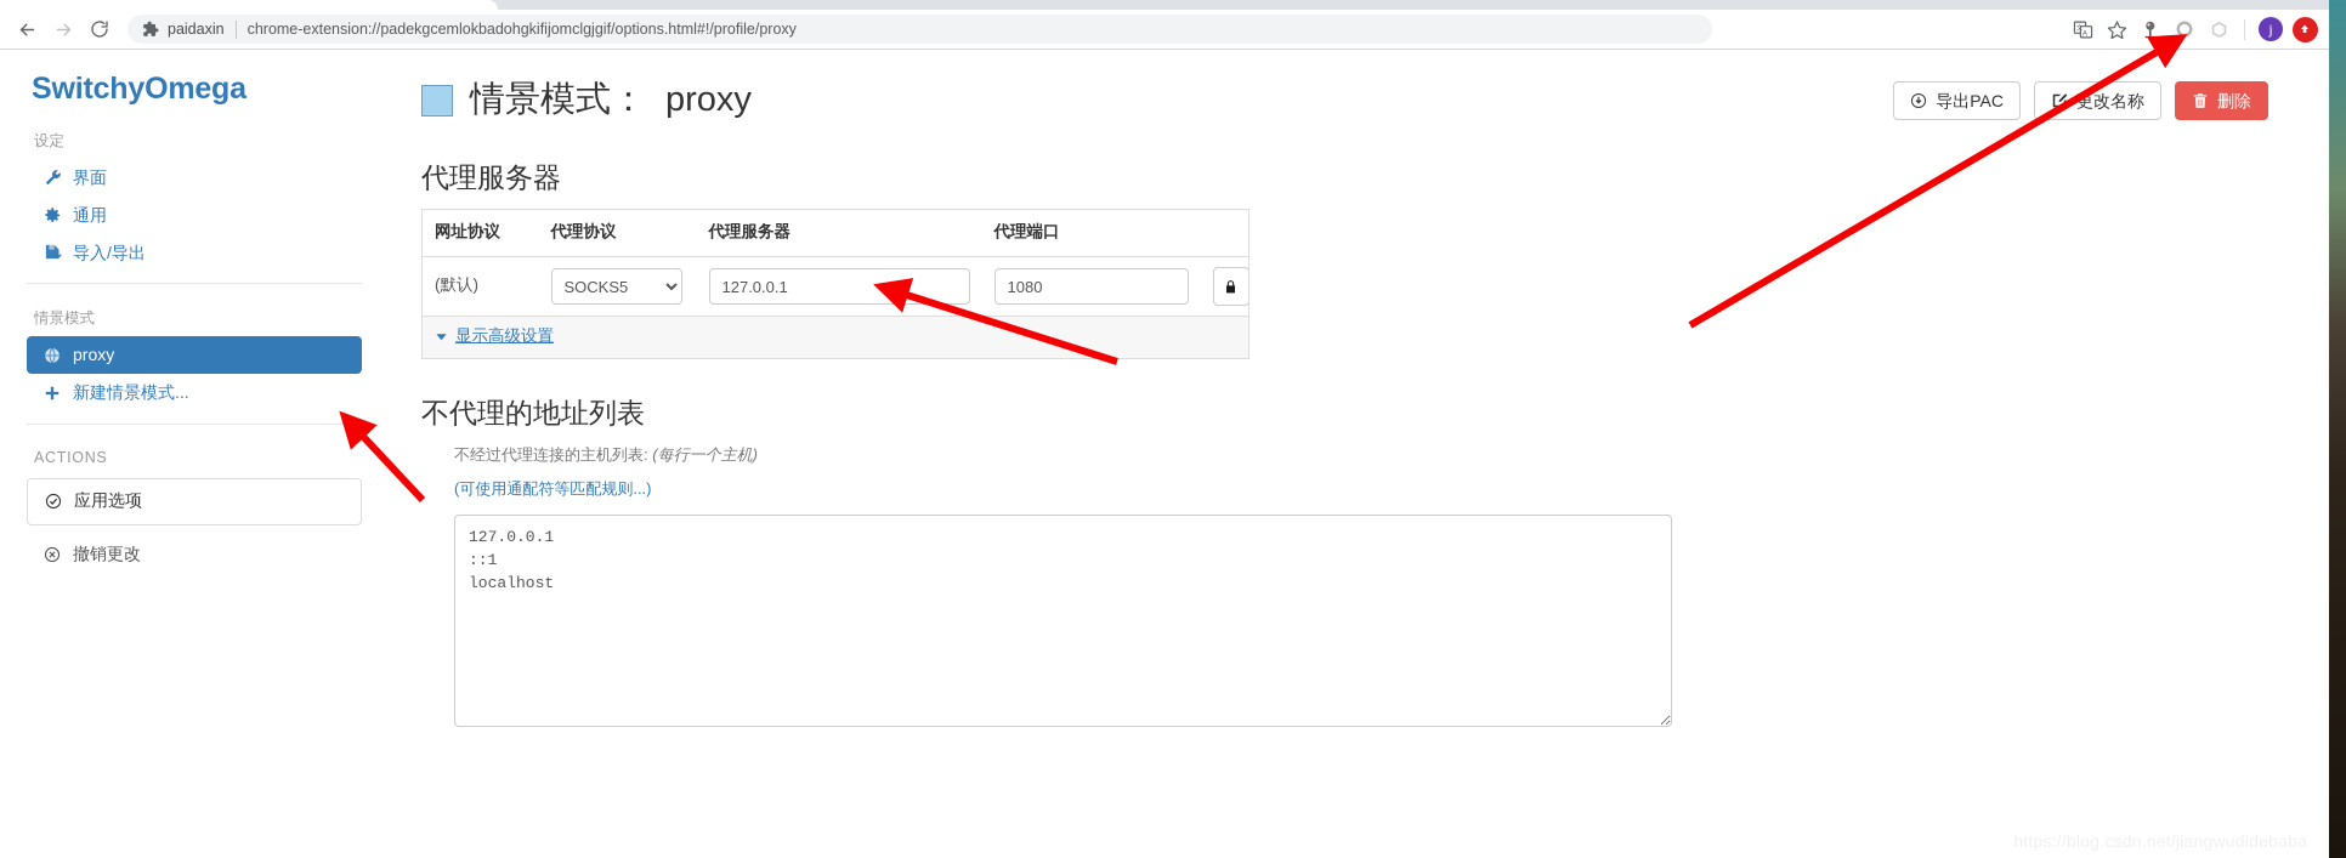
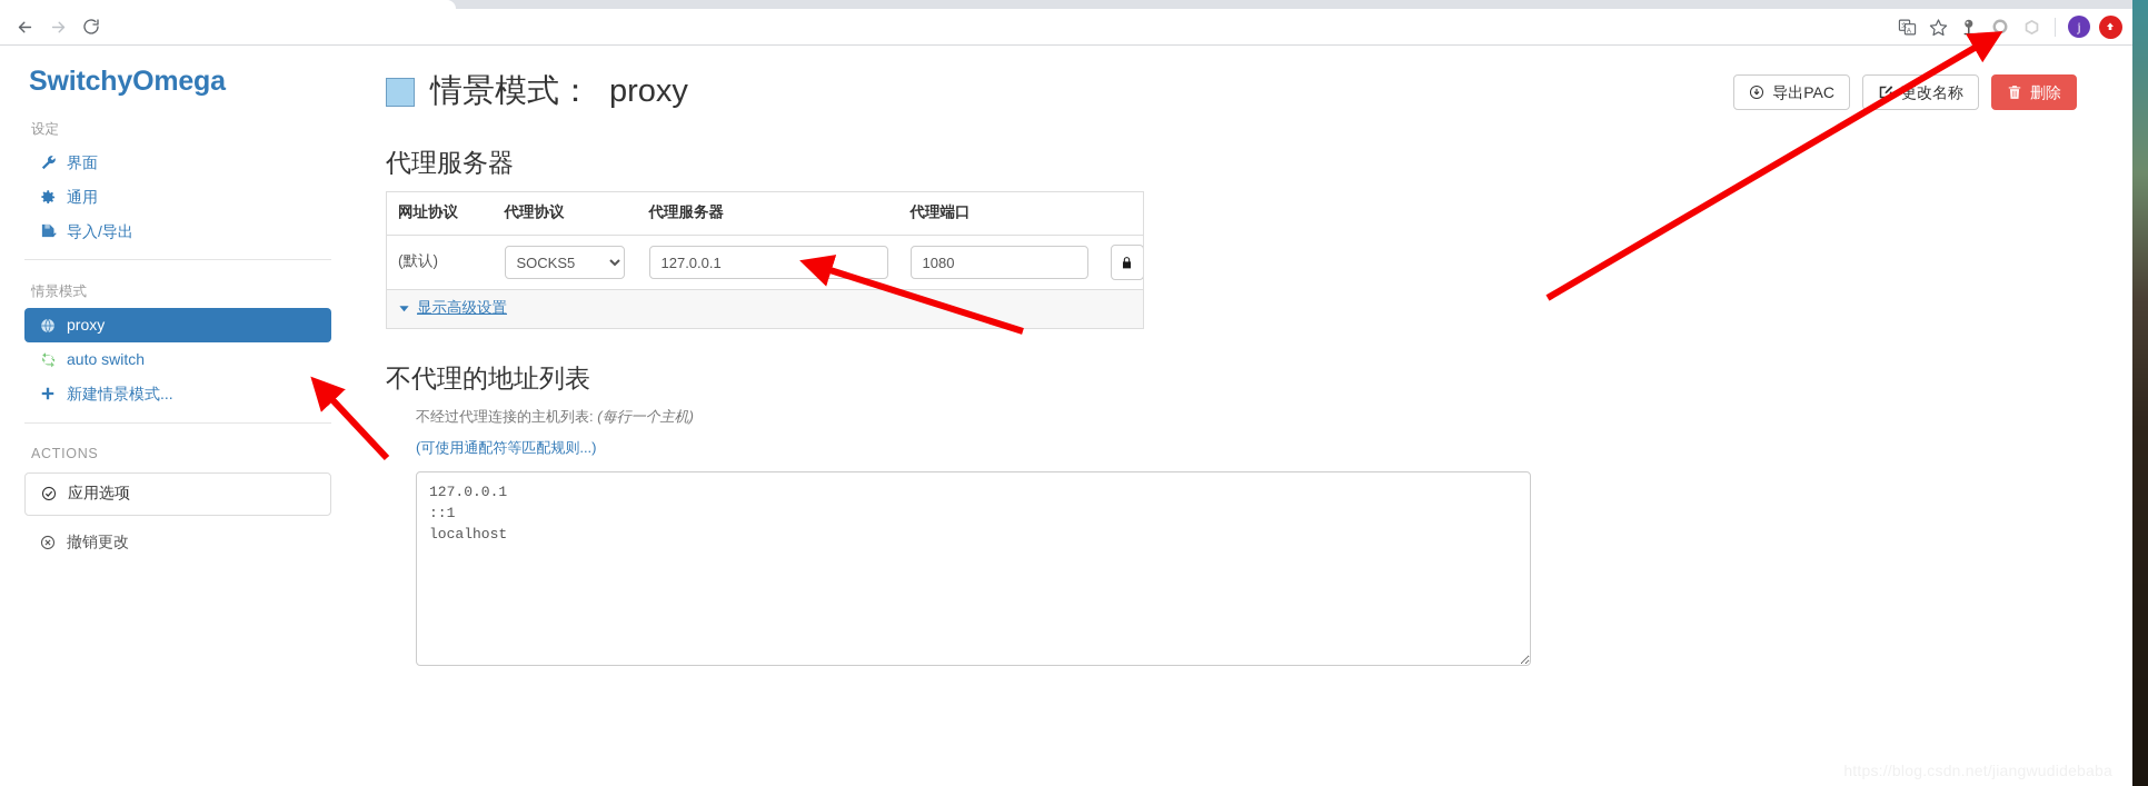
- paidaxin
- chrome-extension://padekgcemlokbadohgkifijomclgjgif/options.html#!/profile/proxy
  j
  SwitchyOmega
  设定
  界面
  通用
  导入/导出
  情景模式
  proxy
+ auto switch
  新建情景模式...
  ACTIONS
  应用选项
  撤销更改
  情景模式： proxy
  导出PAC
  更改名称
  删除
  代理服务器
  网址协议	代理协议	代理服务器	代理端口
  (默认)	SOCKS5	127.0.0.1	1080
  显示高级设置
  不代理的地址列表
  不经过代理连接的主机列表: (每行一个主机)
  (可使用通配符等匹配规则...)
  127.0.0.1
  ::1
  localhost
